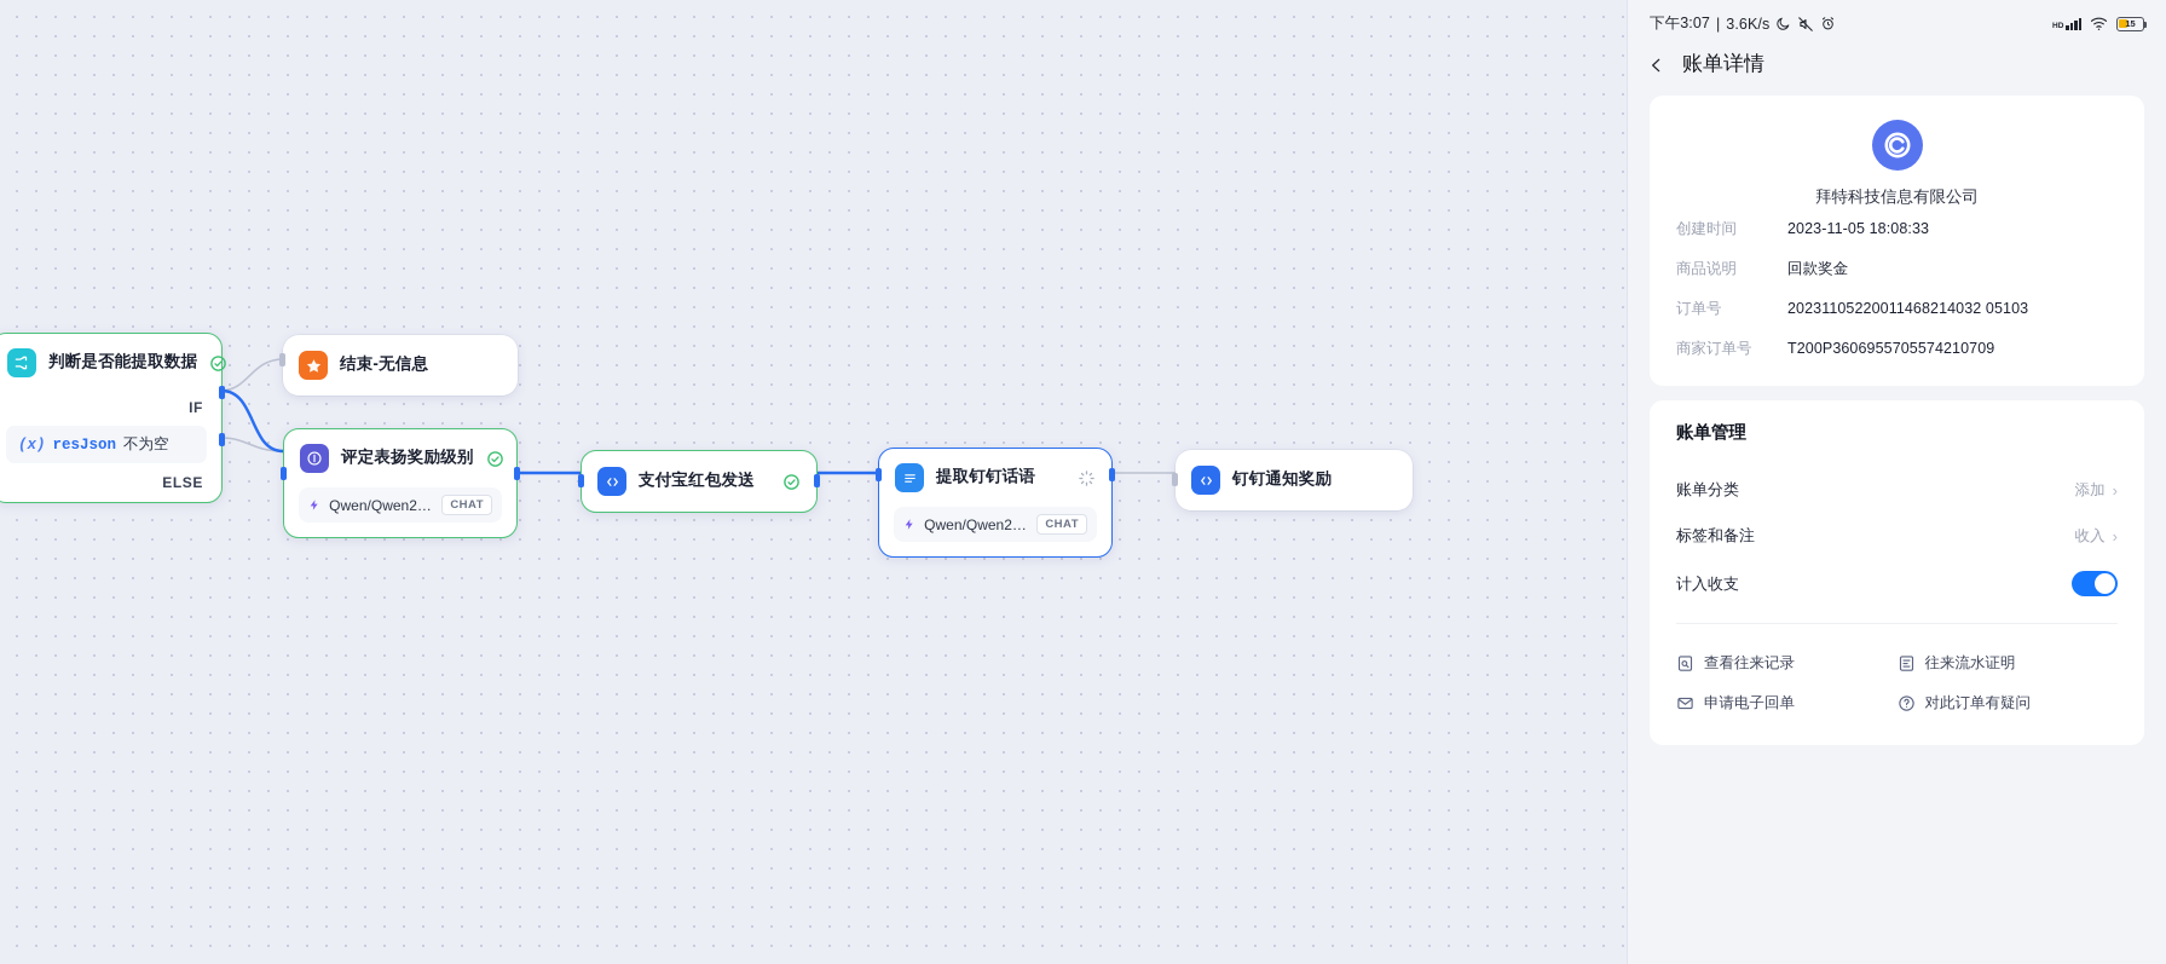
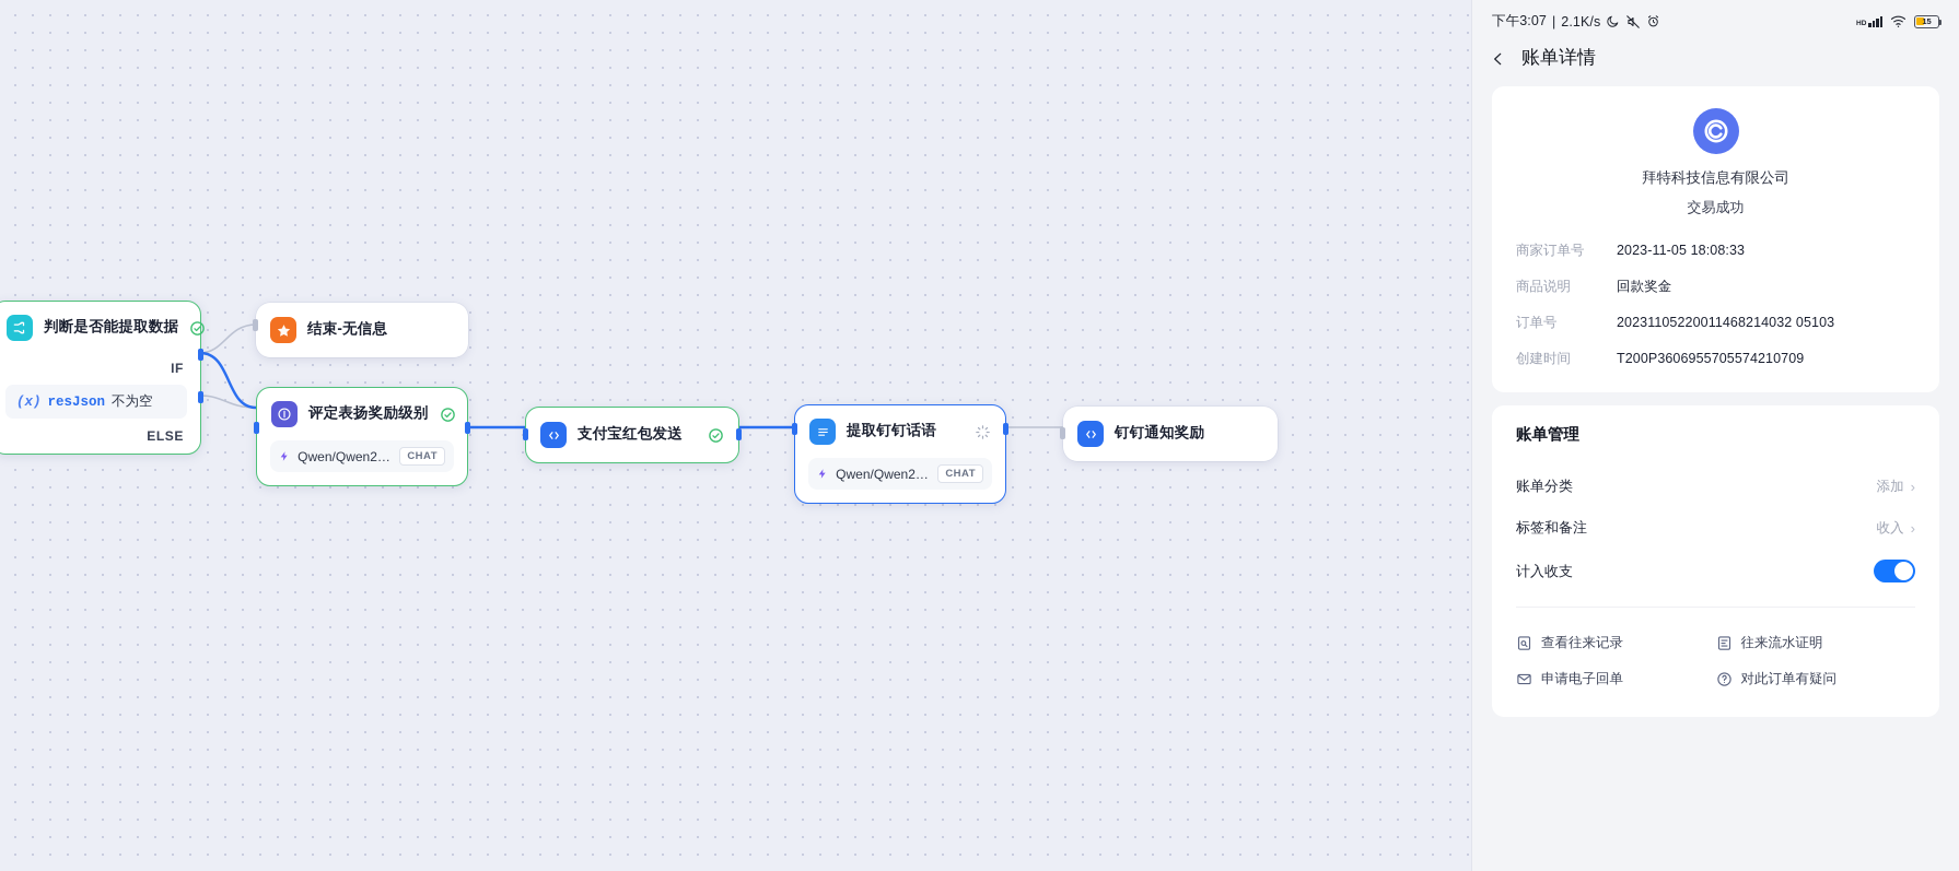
  判断是否能提取数据
  IF
  (x)
  resJson
  不为空
  ELSE
  结束-无信息
  评定表扬奖励级别
  Qwen/Qwen2.5-
  CHAT
  支付宝红包发送
  提取钉钉话语
  Qwen/Qwen2.5-
  CHAT
  钉钉通知奖励
  下午3:07
  |
- 3.6K/s
+ 2.1K/s
  15
  账单详情
  拜特科技信息有限公司
+ 交易成功
- 创建时间
+ 商家订单号
  2023-11-05 18:08:33
  商品说明
  回款奖金
  订单号
  20231105220011468214032 05103
- 商家订单号
+ 创建时间
  T200P3606955705574210709
  账单管理
  账单分类
  添加
  ›
  标签和备注
  收入
  ›
  计入收支
  查看往来记录
  往来流水证明
  申请电子回单
  对此订单有疑问
